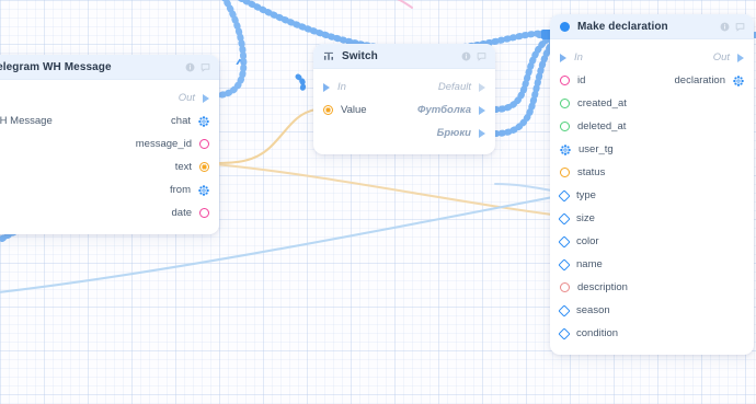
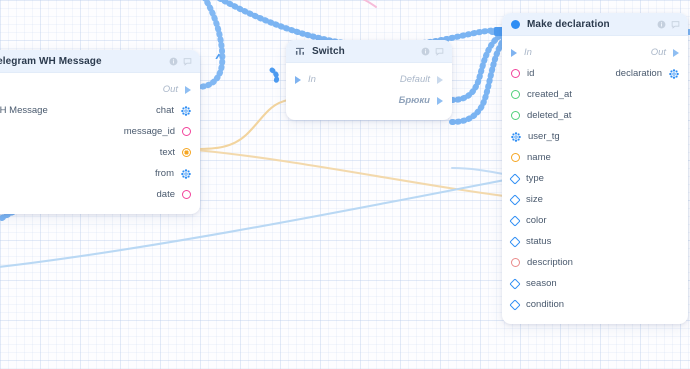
  Out
  chat
  message_id
  text
  from
  date
  Switch
  In
  Default
- Value
- Футболка
  Брюки
  Make declaration
  In
  Out
  id
  declaration
  created_at
  deleted_at
  user_tg
- status
+ name
  type
  size
  color
- name
+ status
  description
  season
  condition
